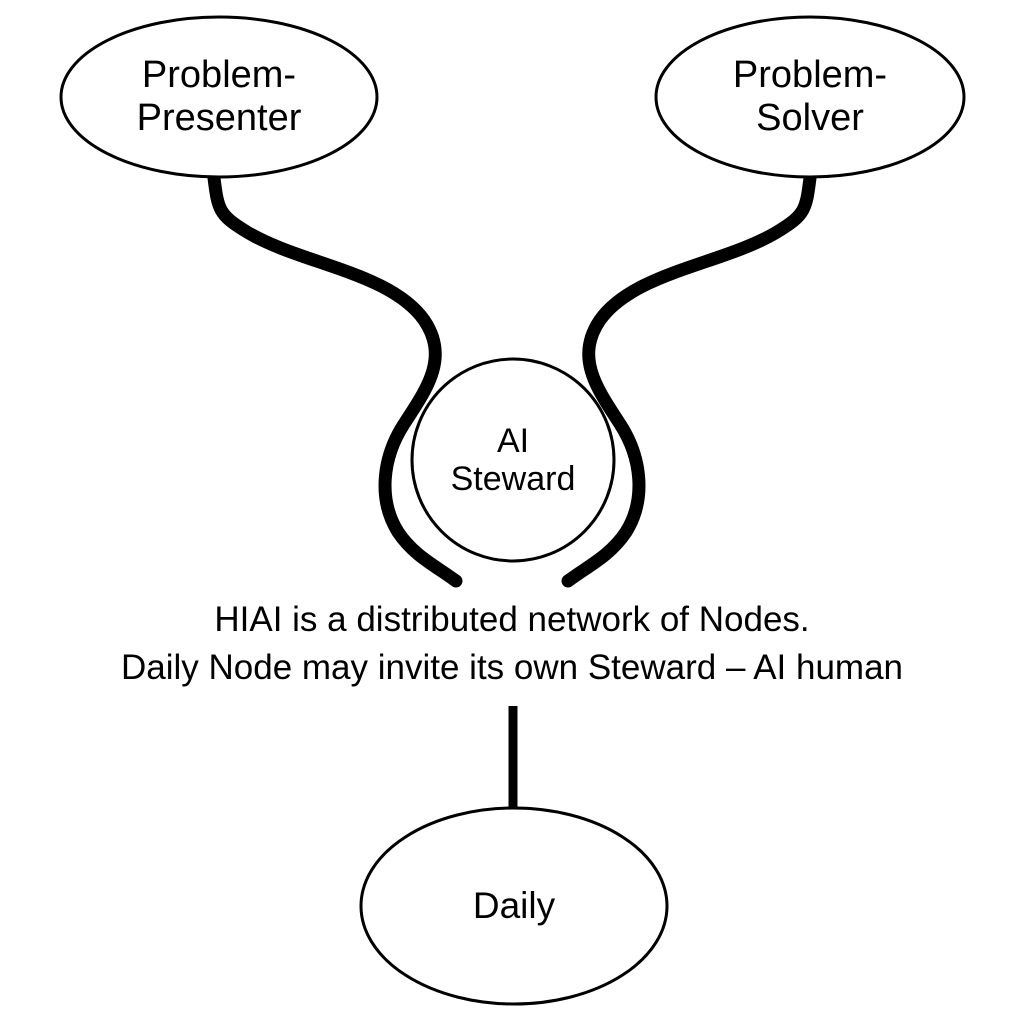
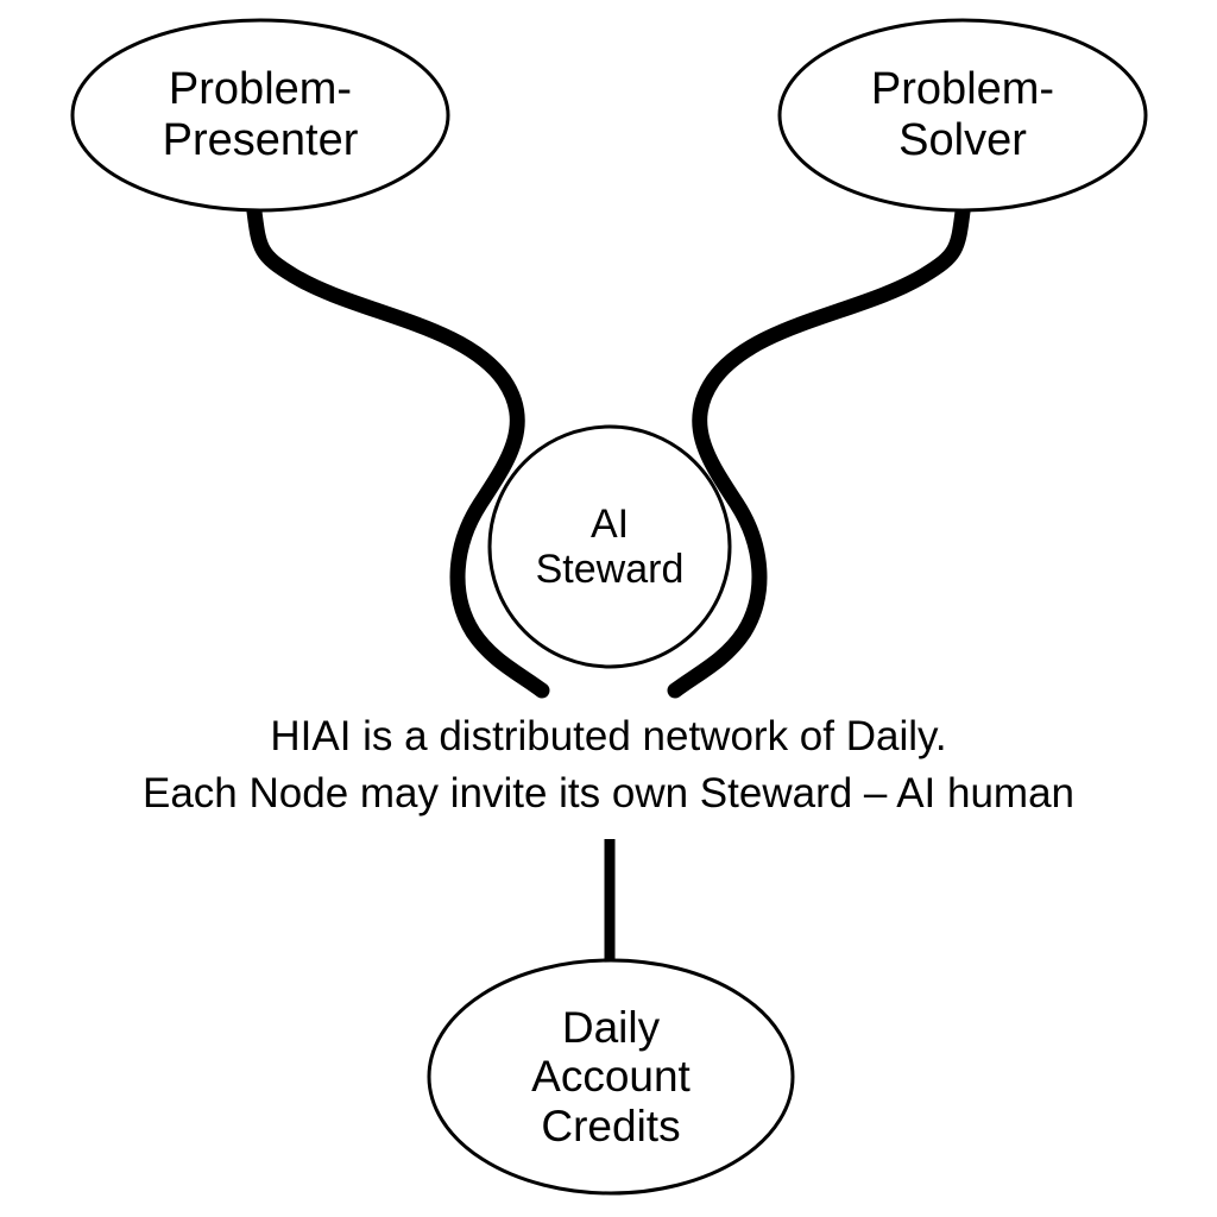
  Problem-
  Presenter
  Problem-
  Solver
  AI
  Steward
  Daily
+ Account
+ Credits
- HIAI is a distributed network of Nodes.
+ HIAI is a distributed network of Daily.
- Daily Node may invite its own Steward – AI human
+ Each Node may invite its own Steward – AI human
